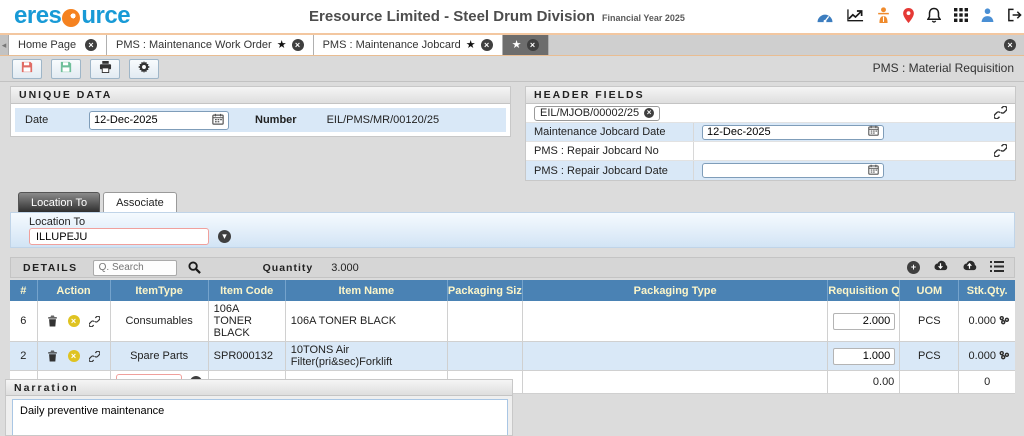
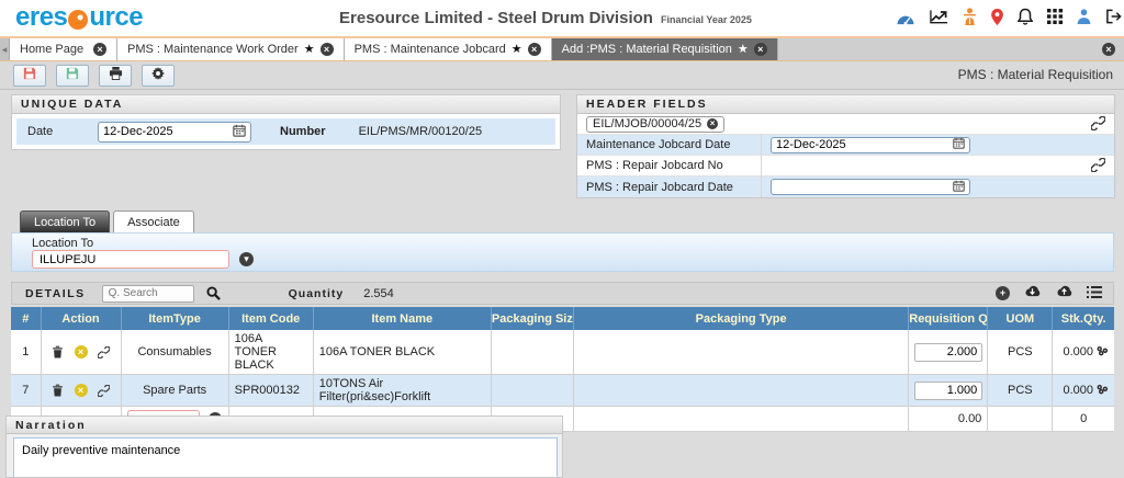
  eres
  urce
  Eresource Limited - Steel Drum Division Financial Year 2025
  ◂
  Home Page
  ×
  PMS : Maintenance Work Order
  ★
  ×
  PMS : Maintenance Jobcard
  ★
  ×
+ Add :PMS : Material Requisition
  ★
  ×
  ×
  PMS : Material Requisition
  UNIQUE DATA
  Date
  12-Dec-2025
  Number
  EIL/PMS/MR/00120/25
  HEADER FIELDS
- EIL/MJOB/00002/25
+ EIL/MJOB/00004/25
  ×
  Maintenance Jobcard Date
  12-Dec-2025
  PMS : Repair Jobcard No
  PMS : Repair Jobcard Date
  Location To
  Associate
  Location To
  ILLUPEJU
  ▾
  DETAILS
  Q. Search
  Quantity
- 3.000
+ 2.554
  +
  #	Action	ItemType	Item Code	Item Name	Packaging Siz	Packaging Type	Requisition Q	UOM	Stk.Qty.
- 6	×	Consumables	106A TONER BLACK	106A TONER BLACK			2.000	PCS	0.000
+ 1	×	Consumables	106A TONER BLACK	106A TONER BLACK			2.000	PCS	0.000
- 2	×	Spare Parts	SPR000132	10TONS Air Filter(pri&sec)Forklift			1.000	PCS	0.000
+ 7	×	Spare Parts	SPR000132	10TONS Air Filter(pri&sec)Forklift			1.000	PCS	0.000
  							0.00		0
  Narration
  Daily preventive maintenance
